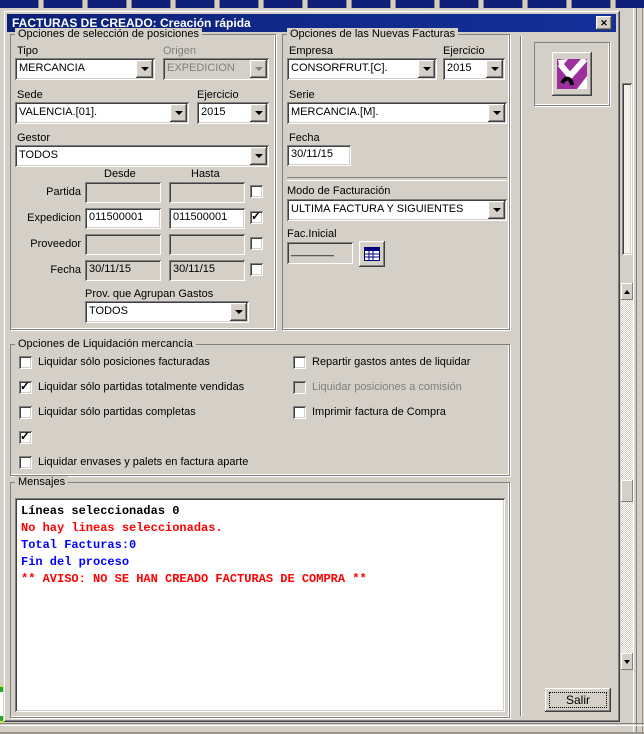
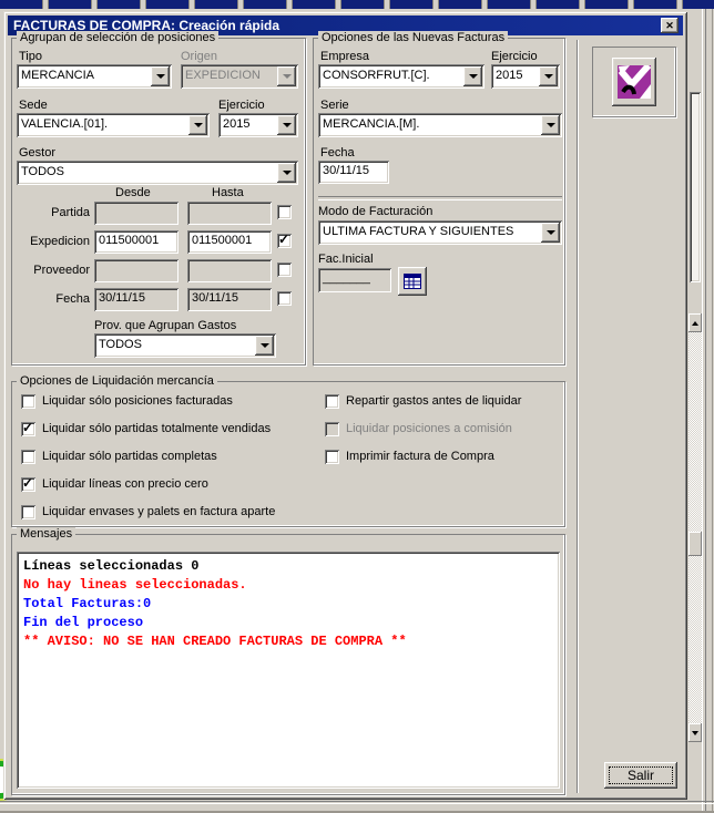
- FACTURAS DE CREADO: Creación rápida
+ FACTURAS DE COMPRA: Creación rápida
  ✕
- Opciones de selección de posiciones
+ Agrupan de selección de posiciones
  Tipo
  Origen
  MERCANCIA
  EXPEDICION
  Sede
  Ejercicio
  VALENCIA.[01].
  2015
  Gestor
  TODOS
  Desde
  Hasta
  Partida
  Expedicion
  011500001
  011500001
  Proveedor
  Fecha
  30/11/15
  30/11/15
  Prov. que Agrupan Gastos
  TODOS
  Opciones de las Nuevas Facturas
  Empresa
  Ejercicio
  CONSORFRUT.[C].
  2015
  Serie
  MERCANCIA.[M].
  Fecha
  30/11/15
  Modo de Facturación
  ULTIMA FACTURA Y SIGUIENTES
  Fac.Inicial
  _______
  Opciones de Liquidación mercancía
  Liquidar sólo posiciones facturadas
  Liquidar sólo partidas totalmente vendidas
  Liquidar sólo partidas completas
+ Liquidar líneas con precio cero
  Liquidar envases y palets en factura aparte
  Repartir gastos antes de liquidar
  Liquidar posiciones a comisión
  Imprimir factura de Compra
  Mensajes
  Líneas seleccionadas 0
  No hay lineas seleccionadas.
  Total Facturas:0
  Fin del proceso
  ** AVISO: NO SE HAN CREADO FACTURAS DE COMPRA **
  Salir
